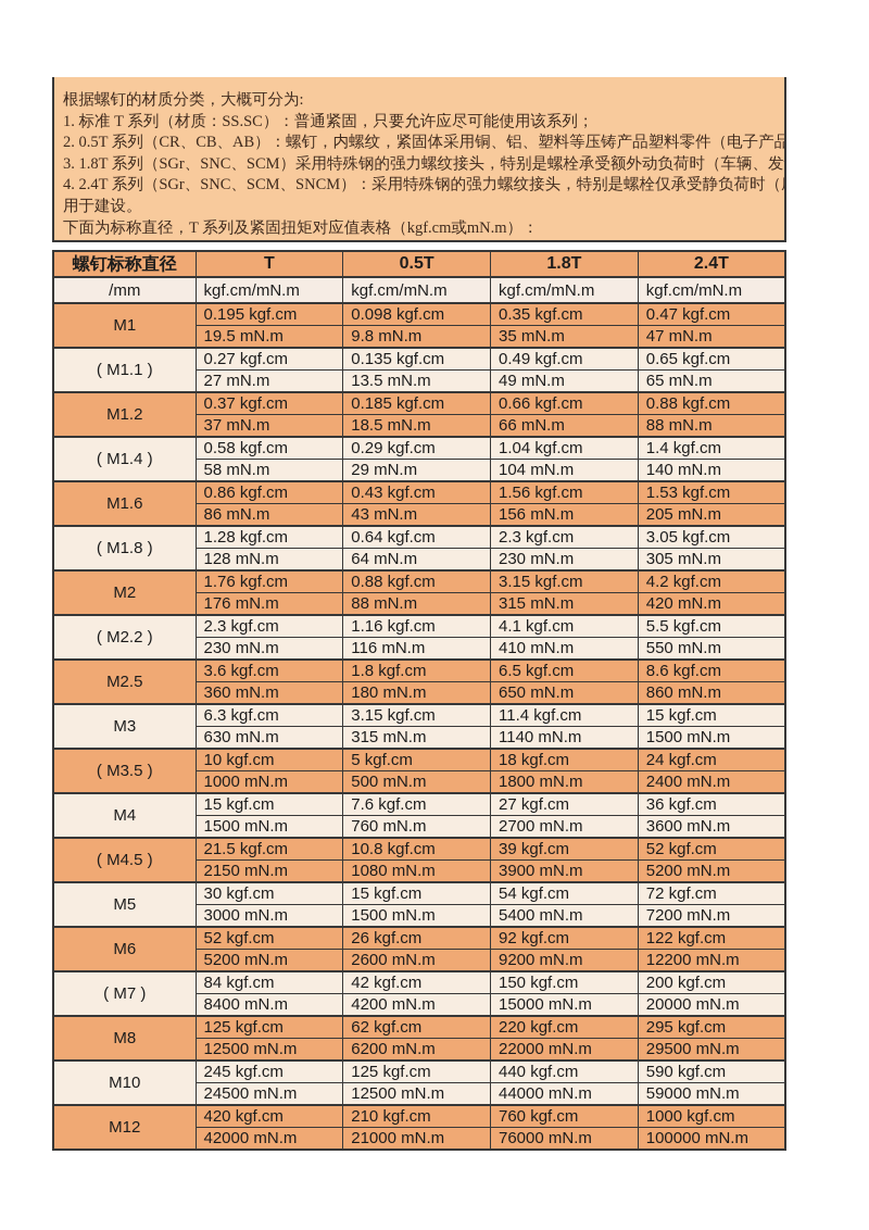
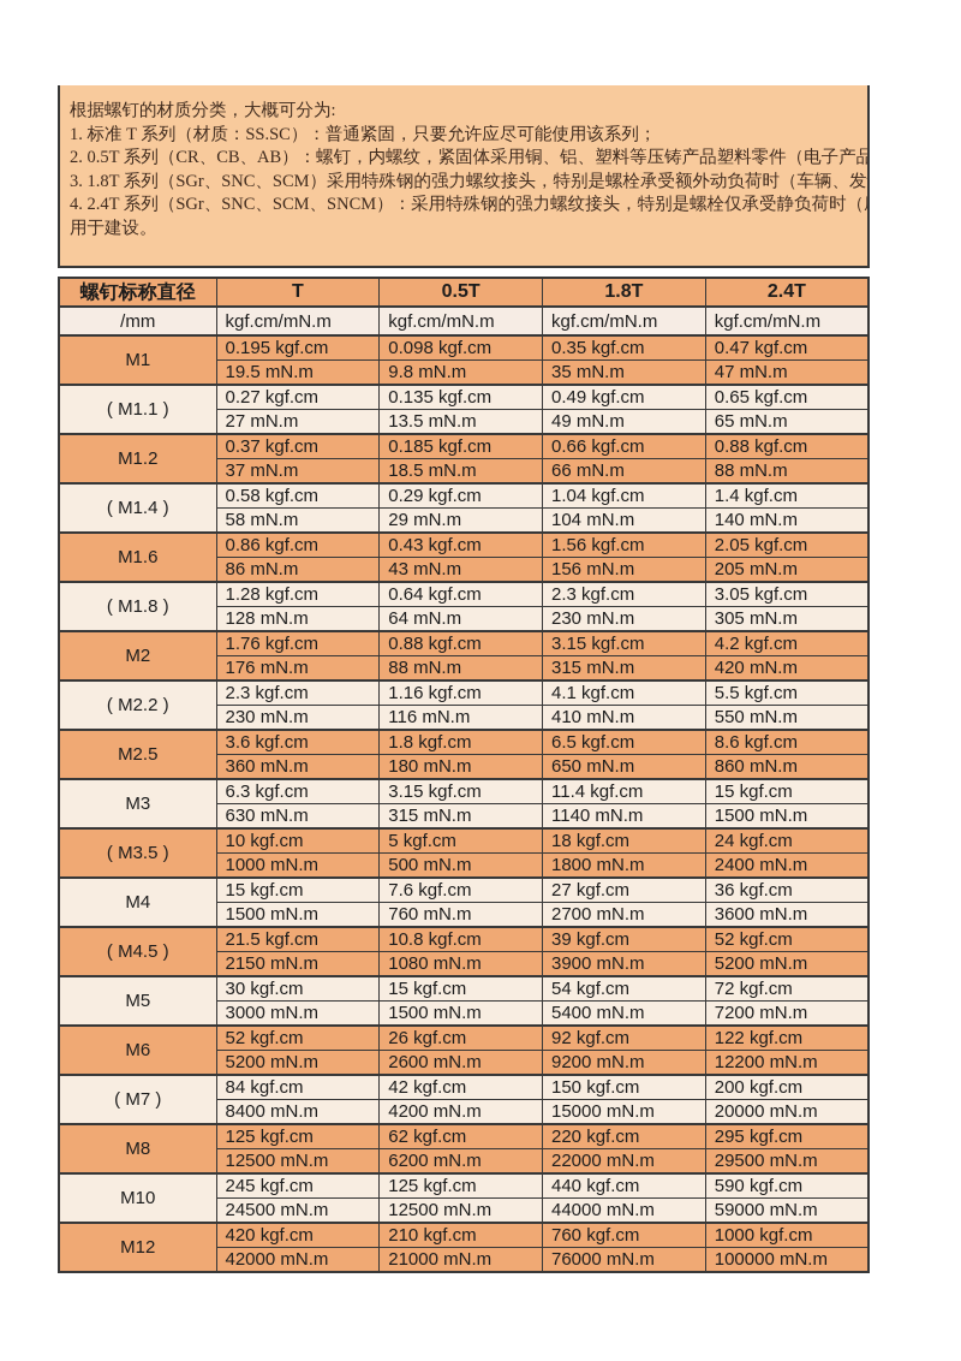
  根据螺钉的材质分类，大概可分为:
  1. 标准 T 系列（材质：SS.SC）：普通紧固，只要允许应尽可能使用该系列；
  2. 0.5T 系列（CR、CB、AB）：螺钉，内螺纹，紧固体采用铜、铝、塑料等压铸产品塑料零件（电子产品
  3. 1.8T 系列（SGr、SNC、SCM）采用特殊钢的强力螺纹接头，特别是螺栓承受额外动负荷时（车辆、发
  4. 2.4T 系列（SGr、SNC、SCM、SNCM）：采用特殊钢的强力螺纹接头，特别是螺栓仅承受静负荷时（
  用于建设。
- 下面为标称直径，T 系列及紧固扭矩对应值表格（kgf.cm或mN.m）：
  螺钉标称直径	T	0.5T	1.8T	2.4T
  /mm	kgf.cm/mN.m	kgf.cm/mN.m	kgf.cm/mN.m	kgf.cm/mN.m
  M1	0.195 kgf.cm	0.098 kgf.cm	0.35 kgf.cm	0.47 kgf.cm
  19.5 mN.m	9.8 mN.m	35 mN.m	47 mN.m
  ( M1.1 )	0.27 kgf.cm	0.135 kgf.cm	0.49 kgf.cm	0.65 kgf.cm
  27 mN.m	13.5 mN.m	49 mN.m	65 mN.m
  M1.2	0.37 kgf.cm	0.185 kgf.cm	0.66 kgf.cm	0.88 kgf.cm
  37 mN.m	18.5 mN.m	66 mN.m	88 mN.m
  ( M1.4 )	0.58 kgf.cm	0.29 kgf.cm	1.04 kgf.cm	1.4 kgf.cm
  58 mN.m	29 mN.m	104 mN.m	140 mN.m
- M1.6	0.86 kgf.cm	0.43 kgf.cm	1.56 kgf.cm	1.53 kgf.cm
+ M1.6	0.86 kgf.cm	0.43 kgf.cm	1.56 kgf.cm	2.05 kgf.cm
  86 mN.m	43 mN.m	156 mN.m	205 mN.m
  ( M1.8 )	1.28 kgf.cm	0.64 kgf.cm	2.3 kgf.cm	3.05 kgf.cm
  128 mN.m	64 mN.m	230 mN.m	305 mN.m
  M2	1.76 kgf.cm	0.88 kgf.cm	3.15 kgf.cm	4.2 kgf.cm
  176 mN.m	88 mN.m	315 mN.m	420 mN.m
  ( M2.2 )	2.3 kgf.cm	1.16 kgf.cm	4.1 kgf.cm	5.5 kgf.cm
  230 mN.m	116 mN.m	410 mN.m	550 mN.m
  M2.5	3.6 kgf.cm	1.8 kgf.cm	6.5 kgf.cm	8.6 kgf.cm
  360 mN.m	180 mN.m	650 mN.m	860 mN.m
  M3	6.3 kgf.cm	3.15 kgf.cm	11.4 kgf.cm	15 kgf.cm
  630 mN.m	315 mN.m	1140 mN.m	1500 mN.m
  ( M3.5 )	10 kgf.cm	5 kgf.cm	18 kgf.cm	24 kgf.cm
  1000 mN.m	500 mN.m	1800 mN.m	2400 mN.m
  M4	15 kgf.cm	7.6 kgf.cm	27 kgf.cm	36 kgf.cm
  1500 mN.m	760 mN.m	2700 mN.m	3600 mN.m
  ( M4.5 )	21.5 kgf.cm	10.8 kgf.cm	39 kgf.cm	52 kgf.cm
  2150 mN.m	1080 mN.m	3900 mN.m	5200 mN.m
  M5	30 kgf.cm	15 kgf.cm	54 kgf.cm	72 kgf.cm
  3000 mN.m	1500 mN.m	5400 mN.m	7200 mN.m
  M6	52 kgf.cm	26 kgf.cm	92 kgf.cm	122 kgf.cm
  5200 mN.m	2600 mN.m	9200 mN.m	12200 mN.m
  ( M7 )	84 kgf.cm	42 kgf.cm	150 kgf.cm	200 kgf.cm
  8400 mN.m	4200 mN.m	15000 mN.m	20000 mN.m
  M8	125 kgf.cm	62 kgf.cm	220 kgf.cm	295 kgf.cm
  12500 mN.m	6200 mN.m	22000 mN.m	29500 mN.m
  M10	245 kgf.cm	125 kgf.cm	440 kgf.cm	590 kgf.cm
  24500 mN.m	12500 mN.m	44000 mN.m	59000 mN.m
  M12	420 kgf.cm	210 kgf.cm	760 kgf.cm	1000 kgf.cm
  42000 mN.m	21000 mN.m	76000 mN.m	100000 mN.m
